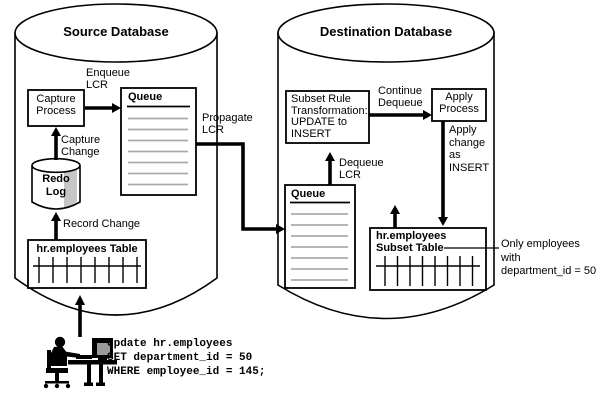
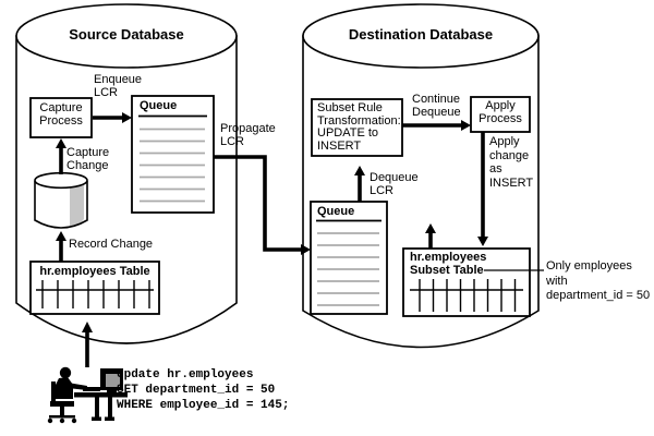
  Source Database
  Destination Database
  Capture
  Process
  Enqueue
  LCR
  Queue
  Capture
  Change
- Redo
- Log
  Record Change
  hr.employees Table
  Propagate
  LCR
  Subset Rule
  Transformation:
  UPDATE to
  INSERT
  Continue
  Dequeue
  Apply
  Process
  Dequeue
  LCR
  Queue
  Apply
  change
  as
  INSERT
  hr.employees
  Subset Table
  Only employees
  with
  department_id = 50
  Update hr.employees
  SET department_id = 50
  WHERE employee_id = 145;
